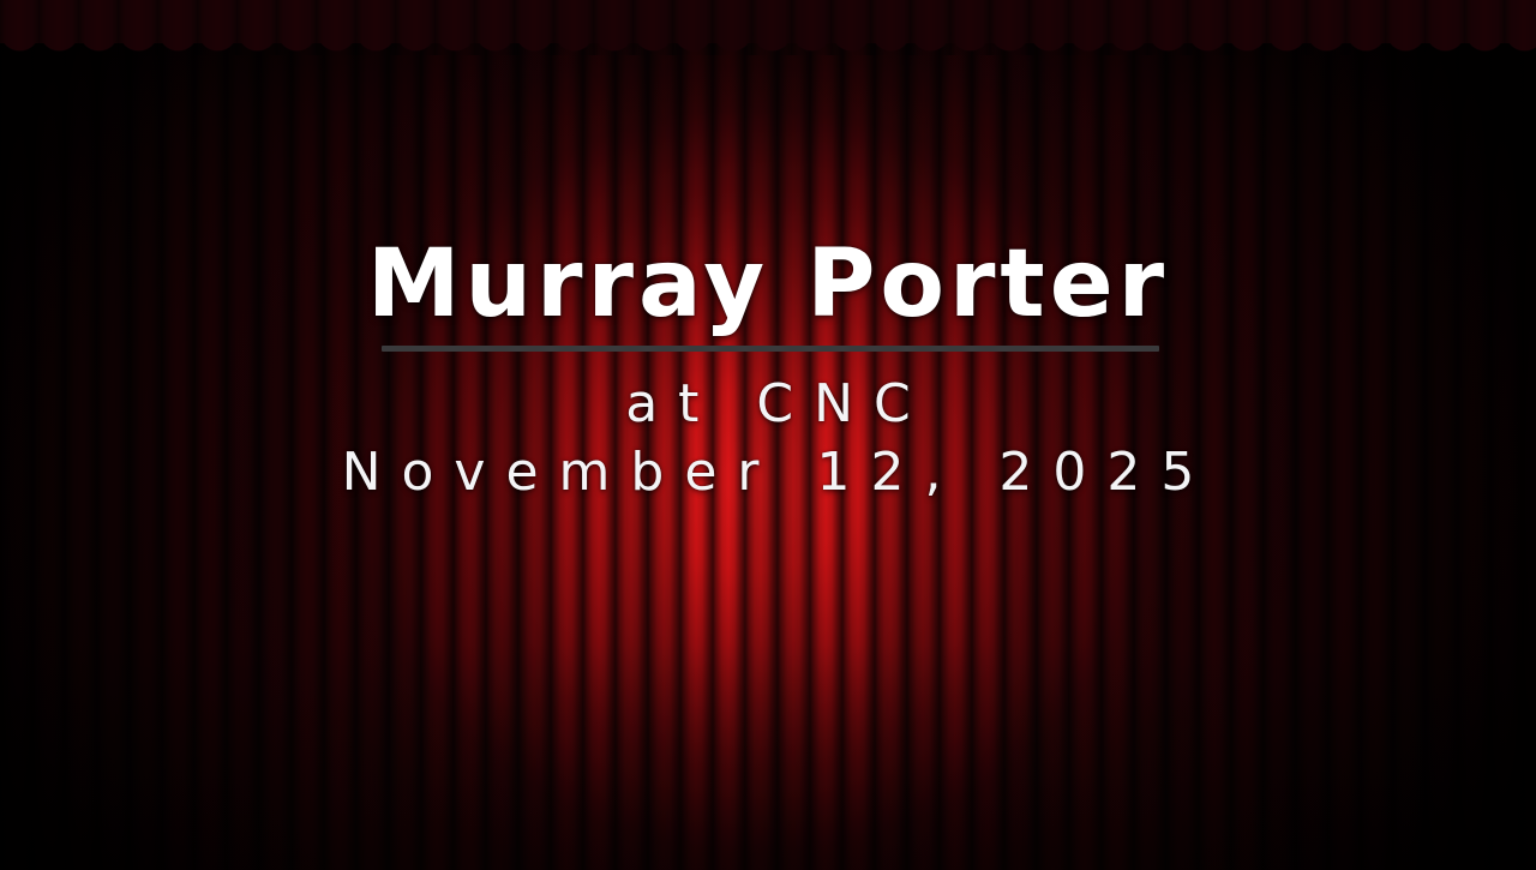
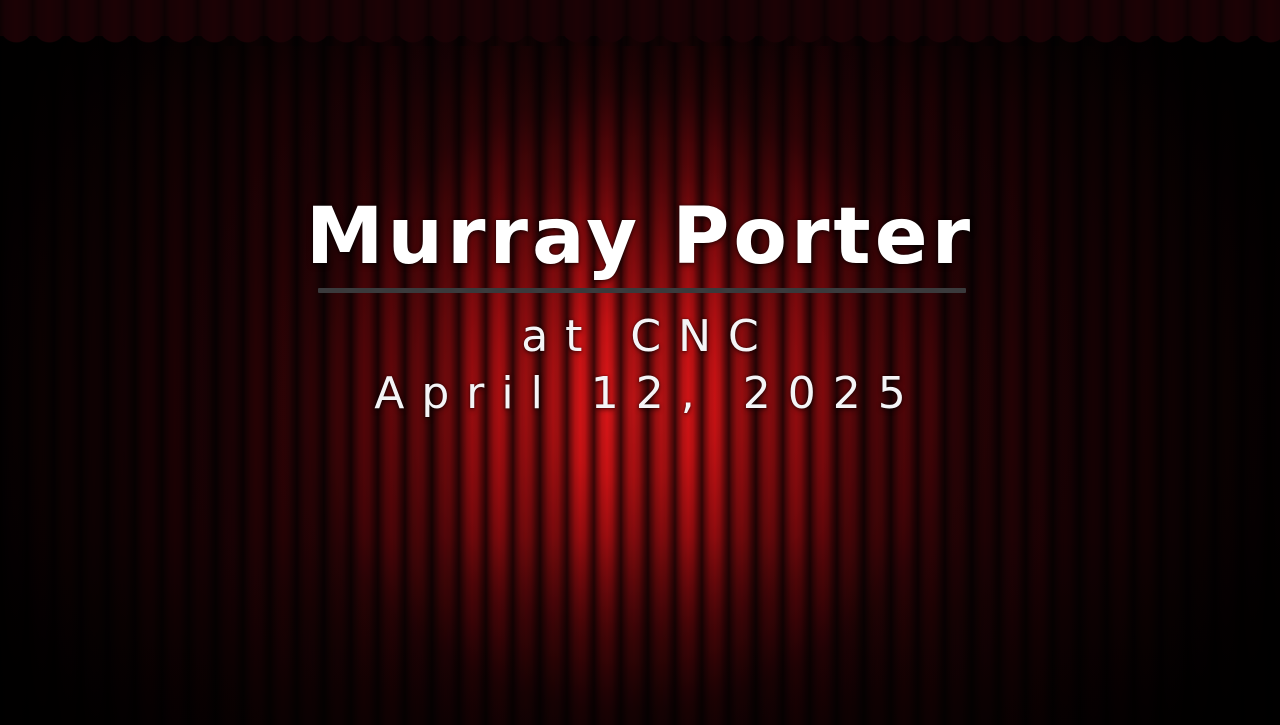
  Murray Porter
  at CNC
- November 12, 2025
+ April 12, 2025
